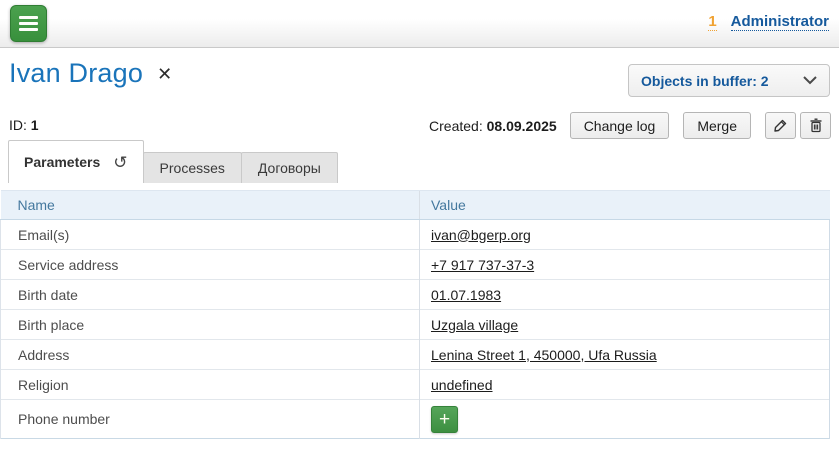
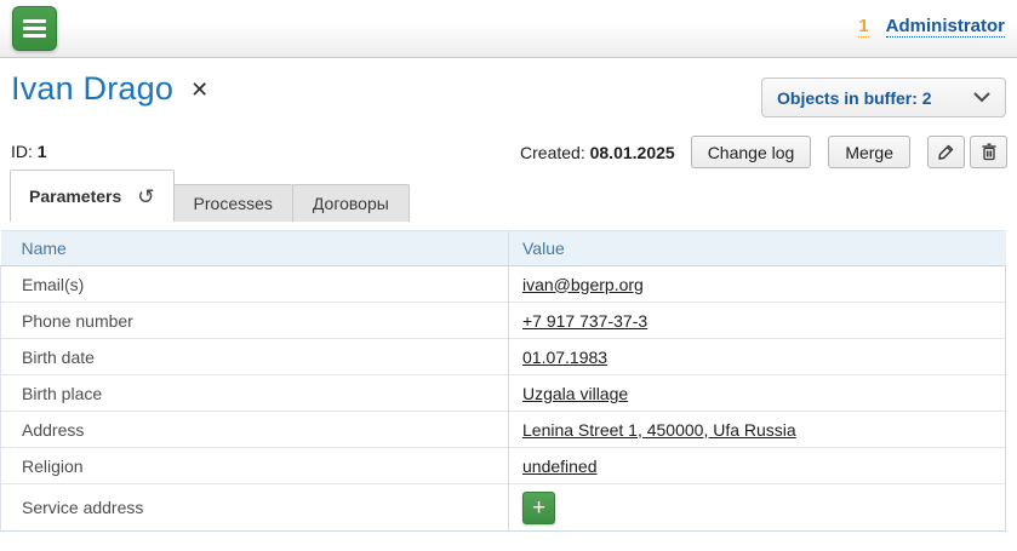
  1
  Administrator
  Ivan Drago
  ✕
  Objects in buffer: 2
  ID: 1
- Created: 08.09.2025
+ Created: 08.01.2025
  Change log
  Merge
  Parameters
  ↺
  Processes
  Договоры
  Name	Value
  Email(s)	ivan@bgerp.org
- Service address	+7 917 737-37-3
+ Phone number	+7 917 737-37-3
  Birth date	01.07.1983
  Birth place	Uzgala village
  Address	Lenina Street 1, 450000, Ufa Russia
  Religion	undefined
- Phone number	+
+ Service address	+
